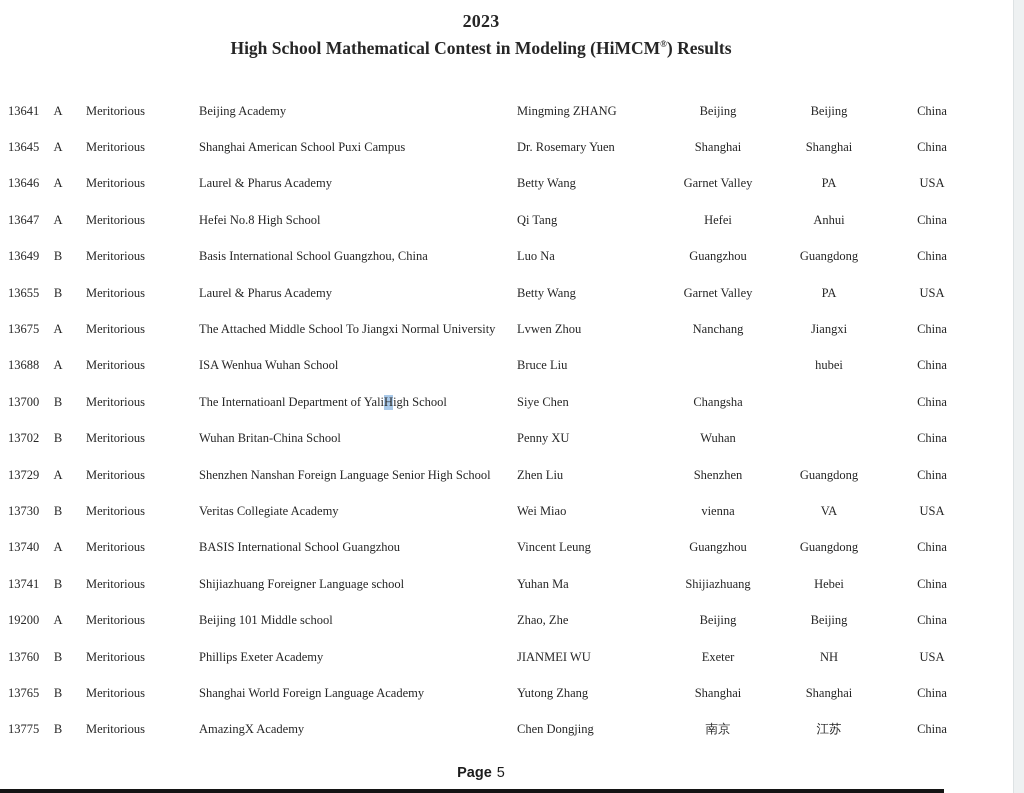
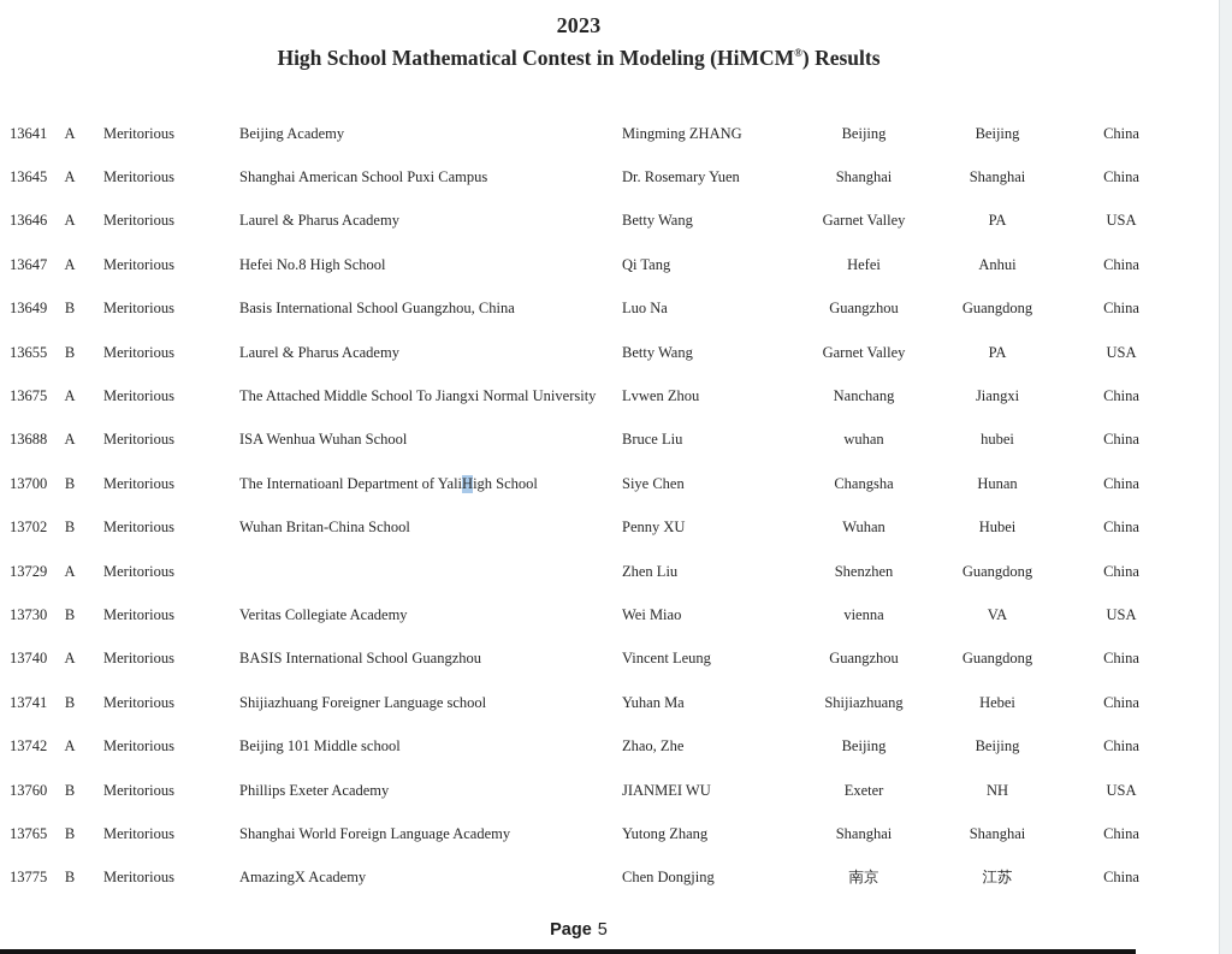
  2023
  High School Mathematical Contest in Modeling (HiMCM®) Results
  13641
  A
  Meritorious
  Beijing Academy
  Mingming ZHANG
  Beijing
  Beijing
  China
  13645
  A
  Meritorious
  Shanghai American School Puxi Campus
  Dr. Rosemary Yuen
  Shanghai
  Shanghai
  China
  13646
  A
  Meritorious
  Laurel & Pharus Academy
  Betty Wang
  Garnet Valley
  PA
  USA
  13647
  A
  Meritorious
  Hefei No.8 High School
  Qi Tang
  Hefei
  Anhui
  China
  13649
  B
  Meritorious
  Basis International School Guangzhou, China
  Luo Na
  Guangzhou
  Guangdong
  China
  13655
  B
  Meritorious
  Laurel & Pharus Academy
  Betty Wang
  Garnet Valley
  PA
  USA
  13675
  A
  Meritorious
  The Attached Middle School To Jiangxi Normal University
  Lvwen Zhou
  Nanchang
  Jiangxi
  China
  13688
  A
  Meritorious
  ISA Wenhua Wuhan School
  Bruce Liu
+ wuhan
  hubei
  China
  13700
  B
  Meritorious
  The Internatioanl Department of Yali
  H
  igh School
  Siye Chen
  Changsha
+ Hunan
  China
  13702
  B
  Meritorious
  Wuhan Britan-China School
  Penny XU
  Wuhan
+ Hubei
  China
  13729
  A
  Meritorious
- Shenzhen Nanshan Foreign Language Senior High School
  Zhen Liu
  Shenzhen
  Guangdong
  China
  13730
  B
  Meritorious
  Veritas Collegiate Academy
  Wei Miao
  vienna
  VA
  USA
  13740
  A
  Meritorious
  BASIS International School Guangzhou
  Vincent Leung
  Guangzhou
  Guangdong
  China
  13741
  B
  Meritorious
  Shijiazhuang Foreigner Language school
  Yuhan Ma
  Shijiazhuang
  Hebei
  China
- 19200
+ 13742
  A
  Meritorious
  Beijing 101 Middle school
  Zhao, Zhe
  Beijing
  Beijing
  China
  13760
  B
  Meritorious
  Phillips Exeter Academy
  JIANMEI WU
  Exeter
  NH
  USA
  13765
  B
  Meritorious
  Shanghai World Foreign Language Academy
  Yutong Zhang
  Shanghai
  Shanghai
  China
  13775
  B
  Meritorious
  AmazingX Academy
  Chen Dongjing
  南京
  江苏
  China
  Page 5
